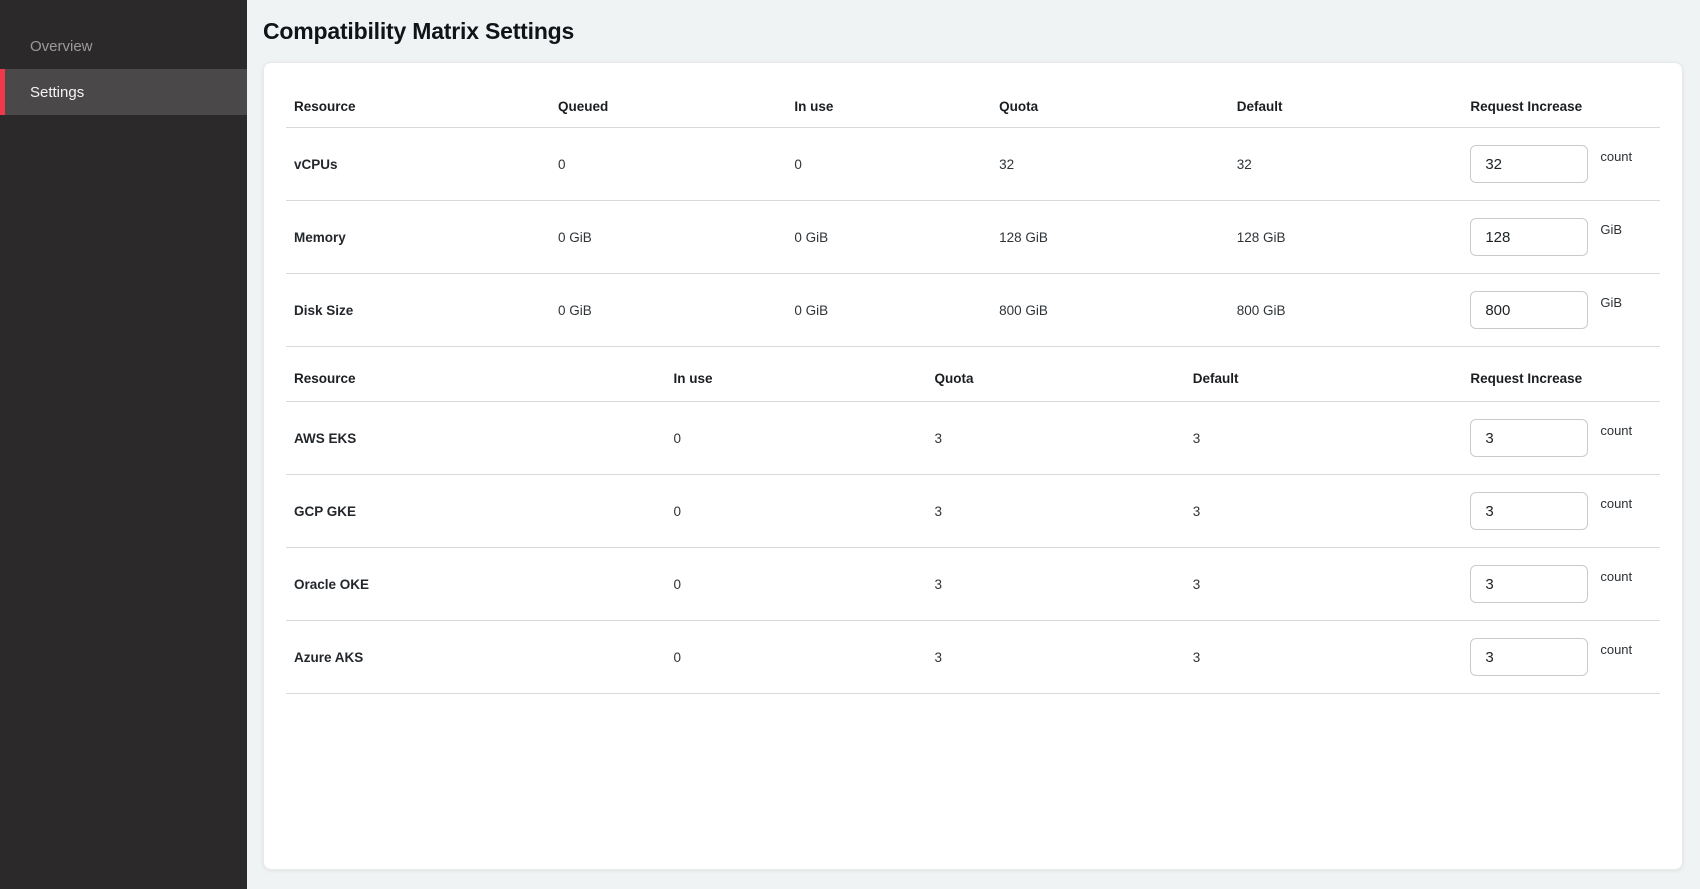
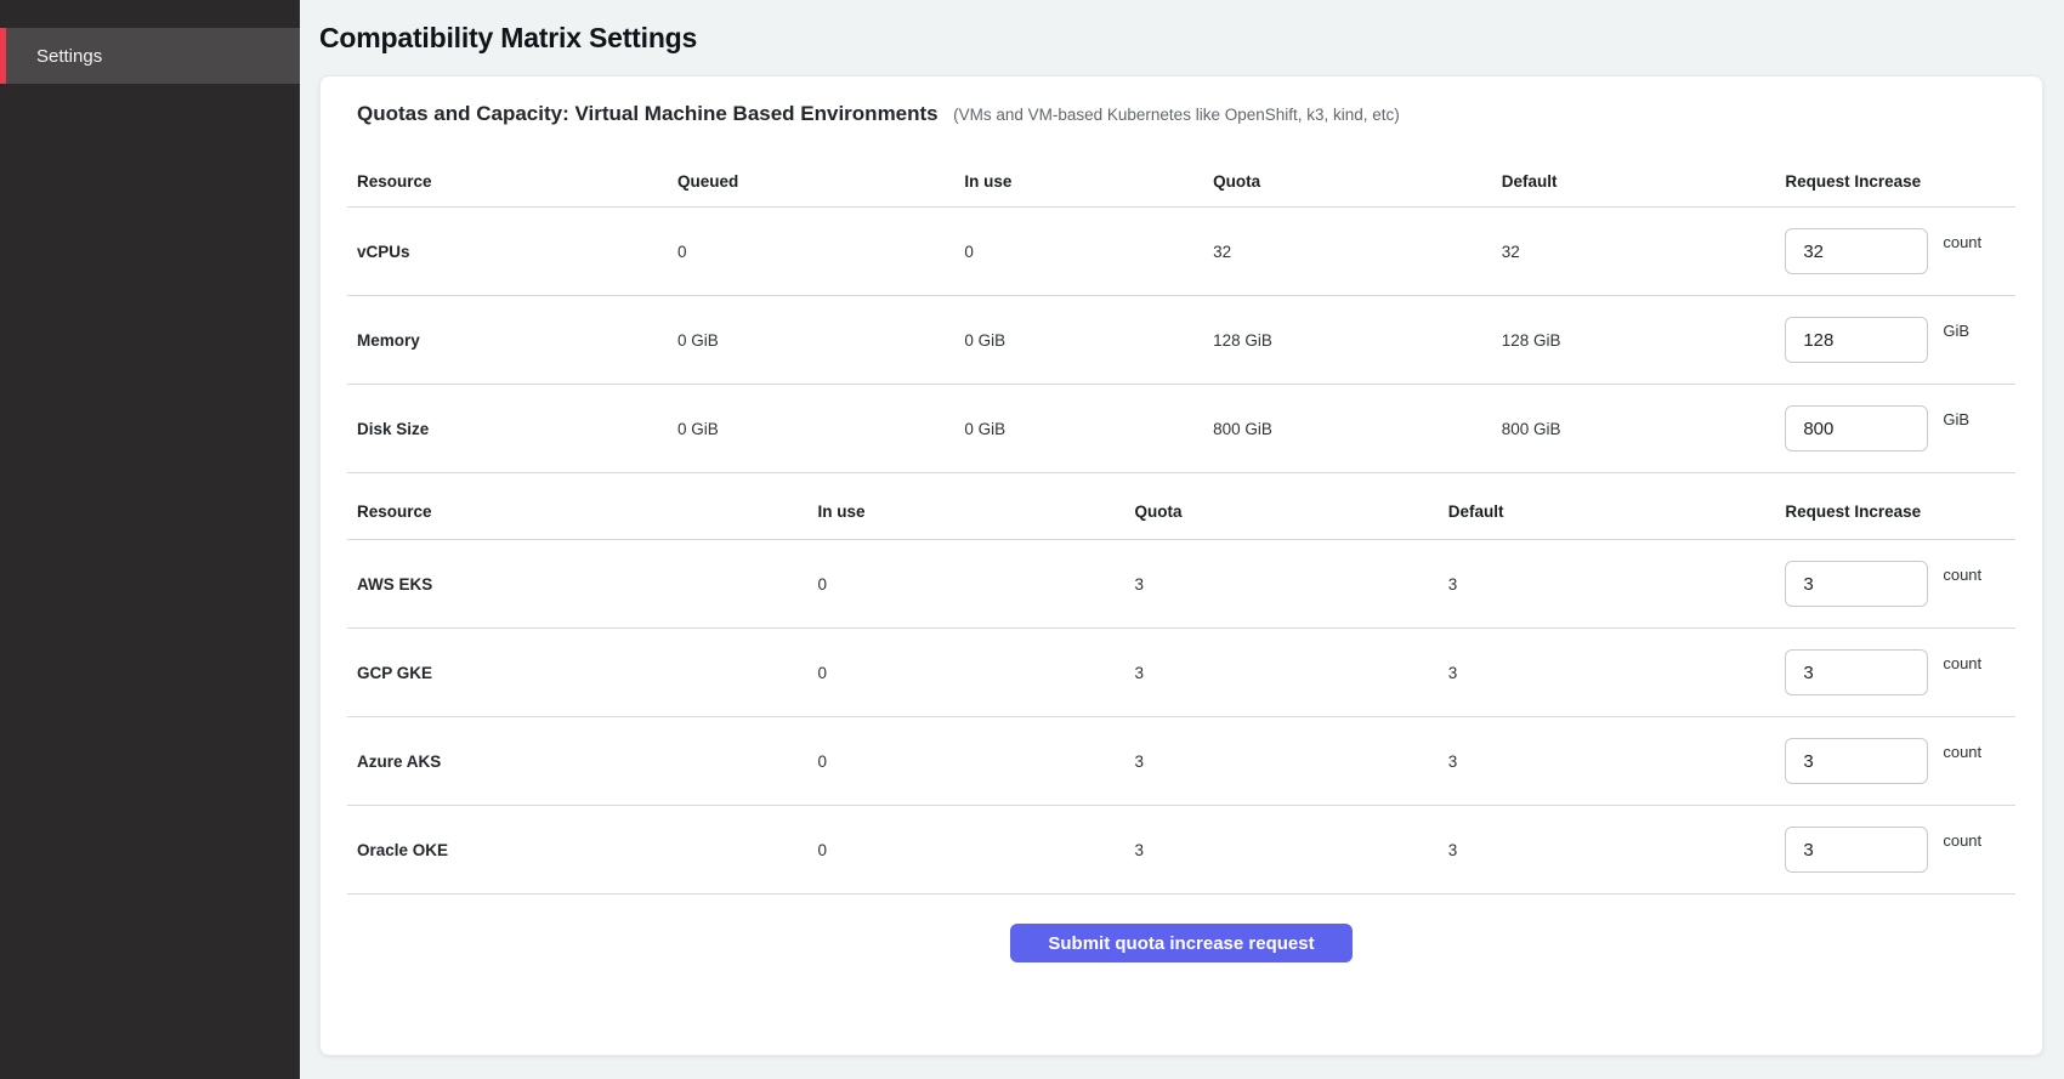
- Overview
  Settings
  Compatibility Matrix Settings
+ Quotas and Capacity: Virtual Machine Based Environments (VMs and VM-based Kubernetes like OpenShift, k3, kind, etc)
  Resource
  Queued
  In use
  Quota
  Default
  Request Increase
  vCPUs
  0
  0
  32
  32
  32
  count
  Memory
  0 GiB
  0 GiB
  128 GiB
  128 GiB
  128
  GiB
  Disk Size
  0 GiB
  0 GiB
  800 GiB
  800 GiB
  800
  GiB
  Resource
  In use
  Quota
  Default
  Request Increase
  AWS EKS
  0
  3
  3
  3
  count
  GCP GKE
  0
  3
  3
  3
  count
- Oracle OKE
+ Azure AKS
  0
  3
  3
  3
  count
- Azure AKS
+ Oracle OKE
  0
  3
  3
  3
  count
+ Submit quota increase request
